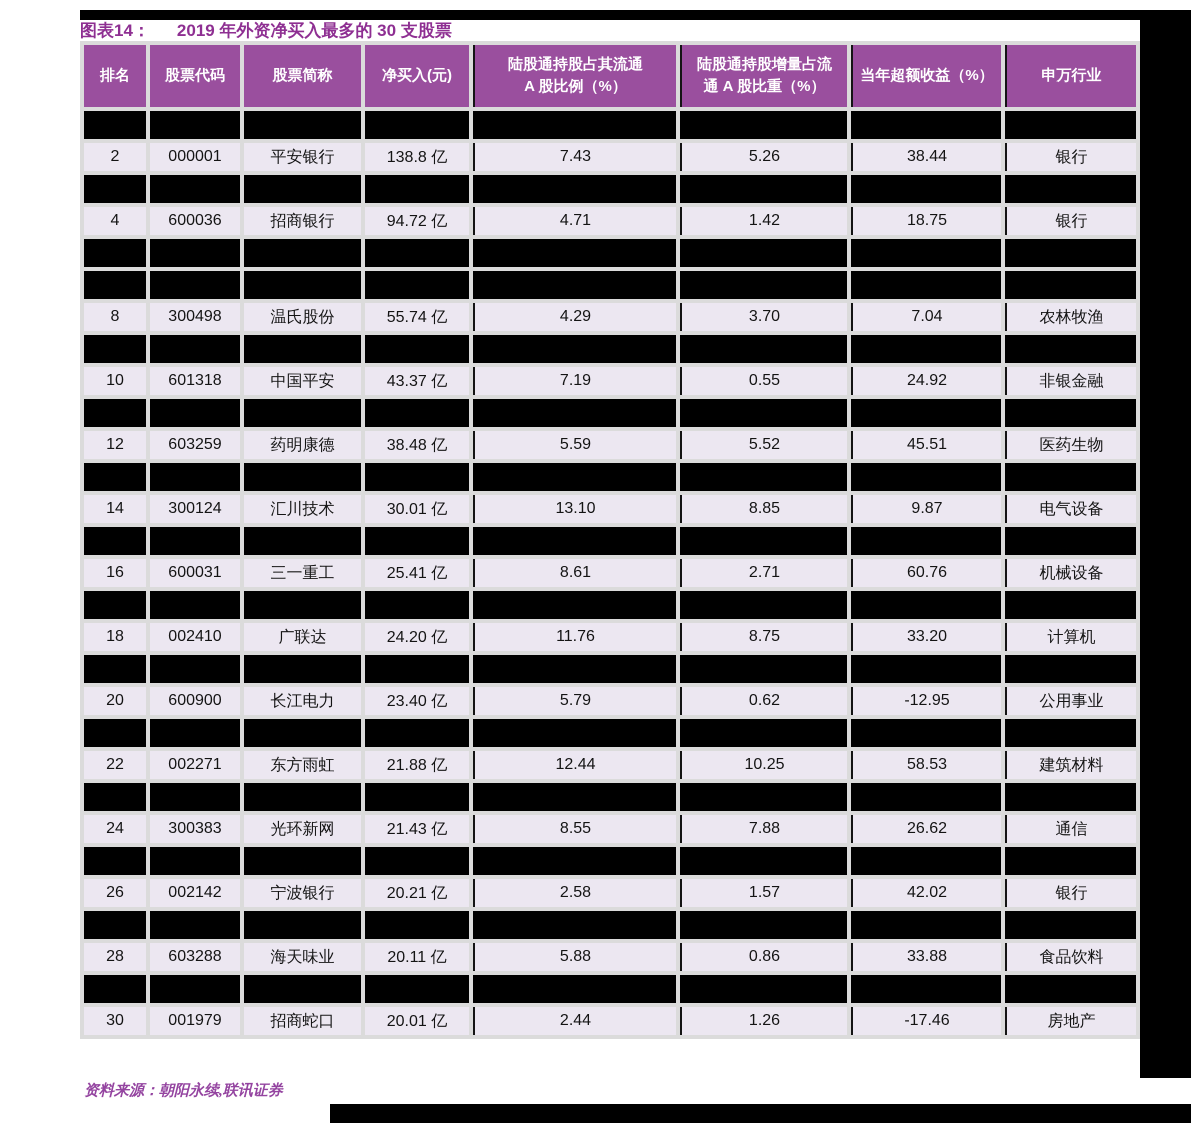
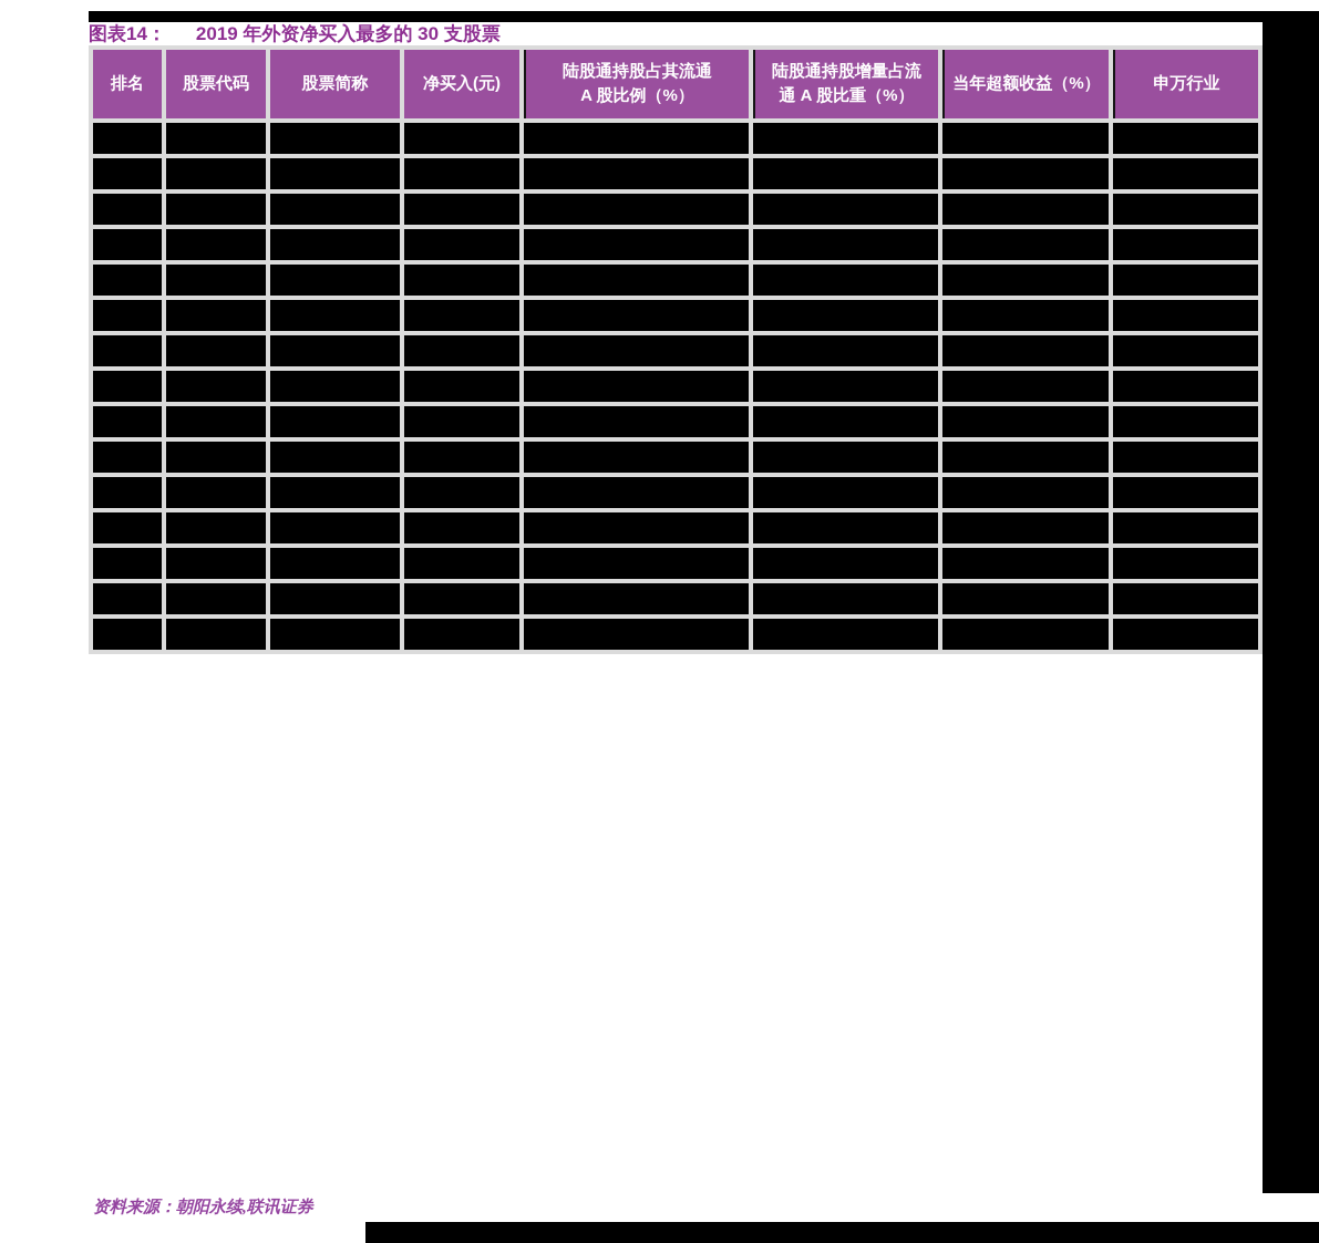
  图表14： 2019 年外资净买入最多的 30 支股票
  排名	股票代码	股票简称	净买入(元)	陆股通持股占其流通 A 股比例（%）	陆股通持股增量占流 通 A 股比重（%）	当年超额收益（%）	申万行业
- 2	000001	平安银行	138.8 亿	7.43	5.26	38.44	银行
- 4	600036	招商银行	94.72 亿	4.71	1.42	18.75	银行
- 8	300498	温氏股份	55.74 亿	4.29	3.70	7.04	农林牧渔
- 10	601318	中国平安	43.37 亿	7.19	0.55	24.92	非银金融
- 12	603259	药明康德	38.48 亿	5.59	5.52	45.51	医药生物
- 14	300124	汇川技术	30.01 亿	13.10	8.85	9.87	电气设备
- 16	600031	三一重工	25.41 亿	8.61	2.71	60.76	机械设备
- 18	002410	广联达	24.20 亿	11.76	8.75	33.20	计算机
- 20	600900	长江电力	23.40 亿	5.79	0.62	-12.95	公用事业
- 22	002271	东方雨虹	21.88 亿	12.44	10.25	58.53	建筑材料
- 24	300383	光环新网	21.43 亿	8.55	7.88	26.62	通信
- 26	002142	宁波银行	20.21 亿	2.58	1.57	42.02	银行
- 28	603288	海天味业	20.11 亿	5.88	0.86	33.88	食品饮料
- 30	001979	招商蛇口	20.01 亿	2.44	1.26	-17.46	房地产
  资料来源：朝阳永续,联讯证券
